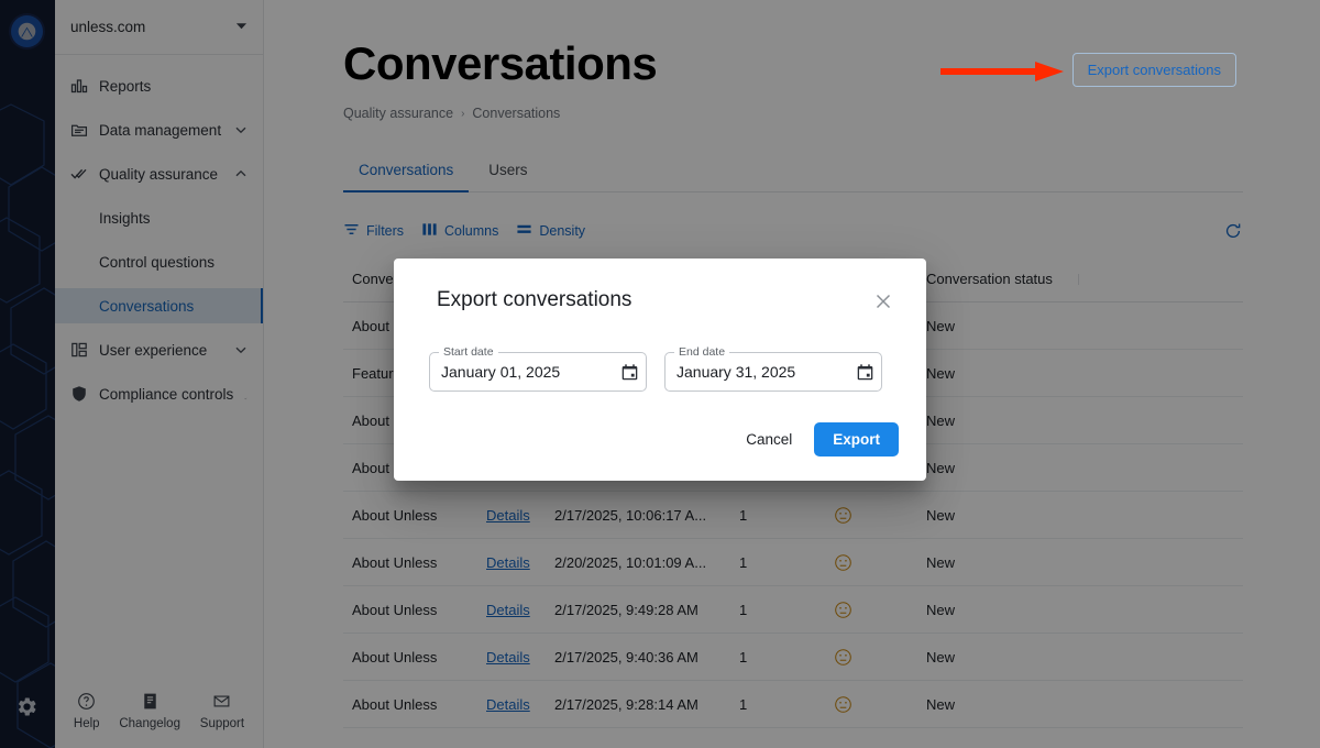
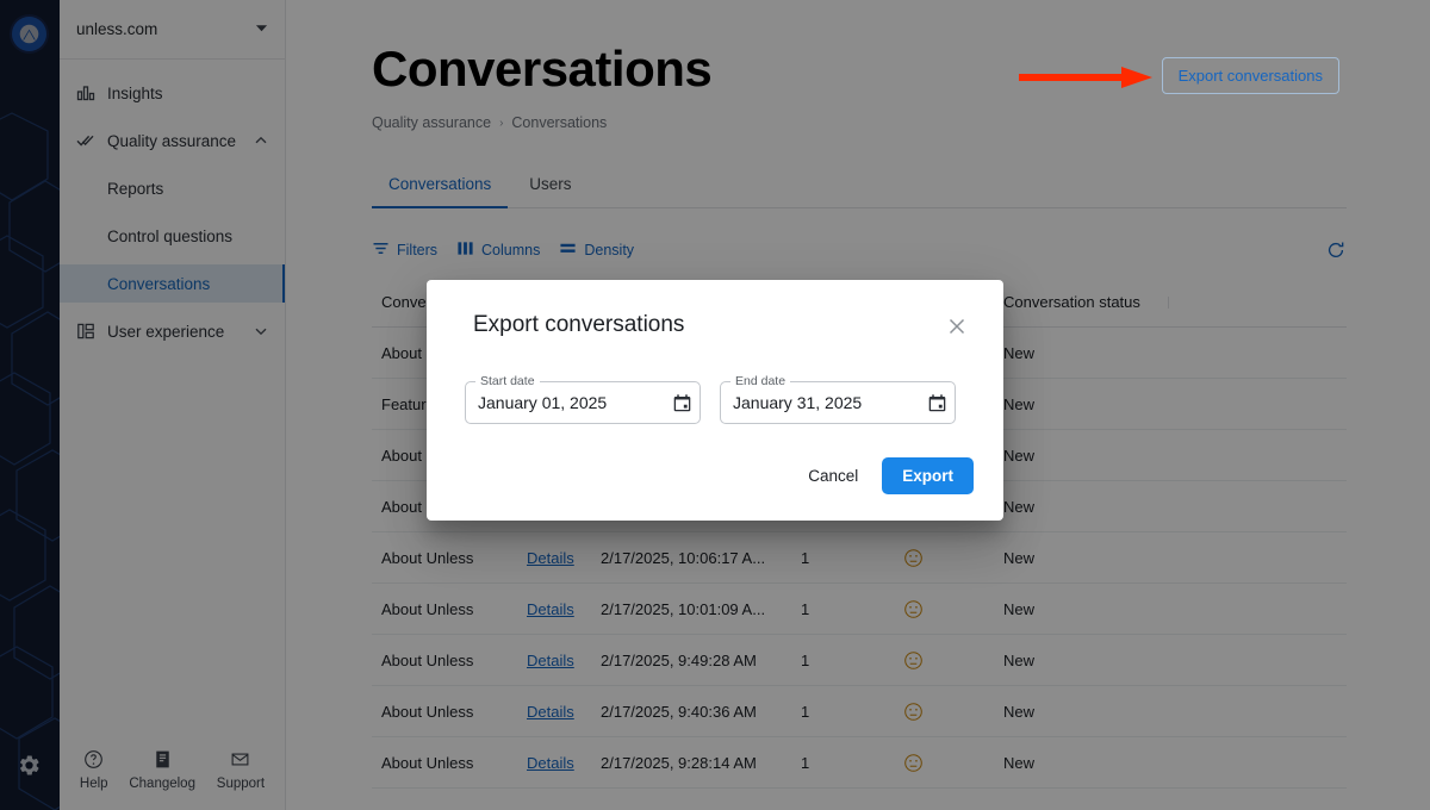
  unless.com
- Reports
+ Insights
- Data management
  Quality assurance
- Insights
+ Reports
  Control questions
  Conversations
  User experience
- Compliance controls
  Help
  Changelog
  Support
  Conversations
  Quality assurance
  ›
  Conversations
  Conversations
  Users
  Filters
  Columns
  Density
  Conve
  Conversation status
  About
  New
  Featur
  New
  About
  New
  New
  About Unless
  Details
  2/17/2025, 10:06:17 A...
  1
  New
  About Unless
  Details
- 2/20/2025, 10:01:09 A...
+ 2/17/2025, 10:01:09 A...
  1
  New
  About Unless
  Details
  2/17/2025, 9:49:28 AM
  1
  New
  About Unless
  Details
  2/17/2025, 9:40:36 AM
  1
  New
  About Unless
  Details
  2/17/2025, 9:28:14 AM
  1
  New
  Export conversations
  Start date
  January 01, 2025
  End date
  January 31, 2025
  Cancel
  Export
  Export conversations
